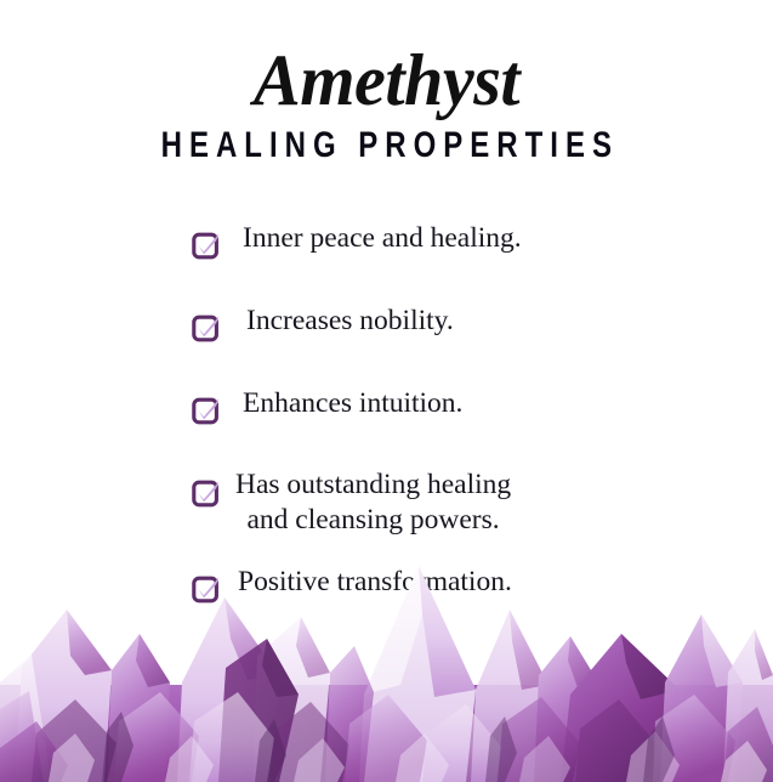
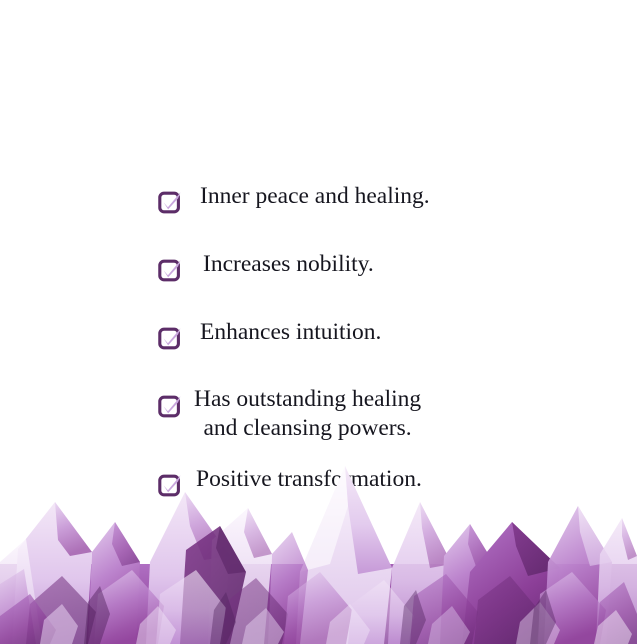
- Amethyst
- HEALING PROPERTIES
  Inner peace and healing.
  Increases nobility.
  Enhances intuition.
  Has outstanding healing
  and cleansing powers.
  Positive transfomation.
